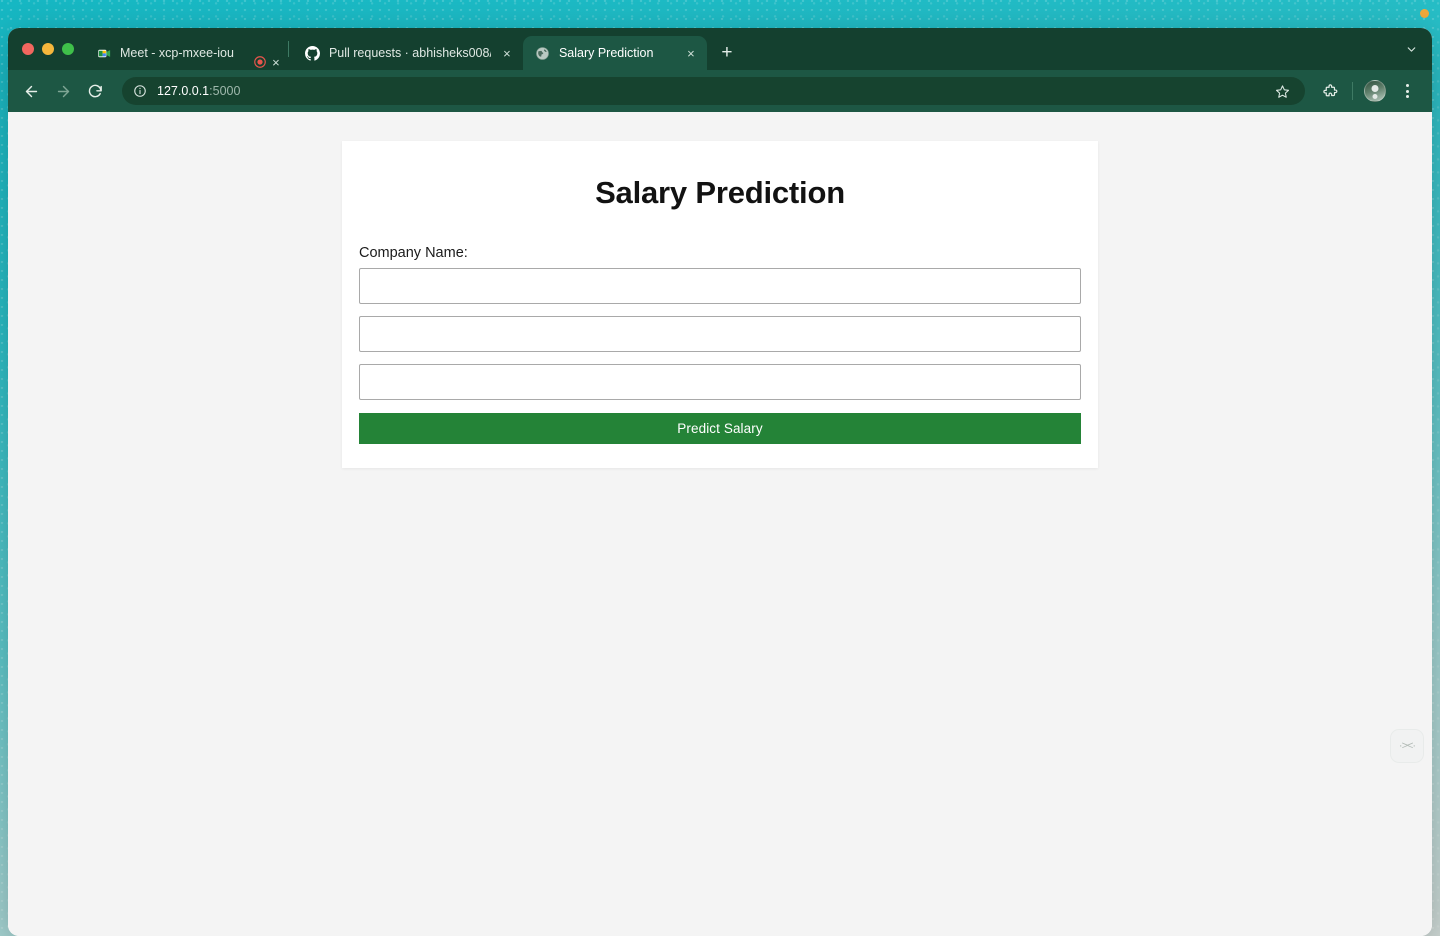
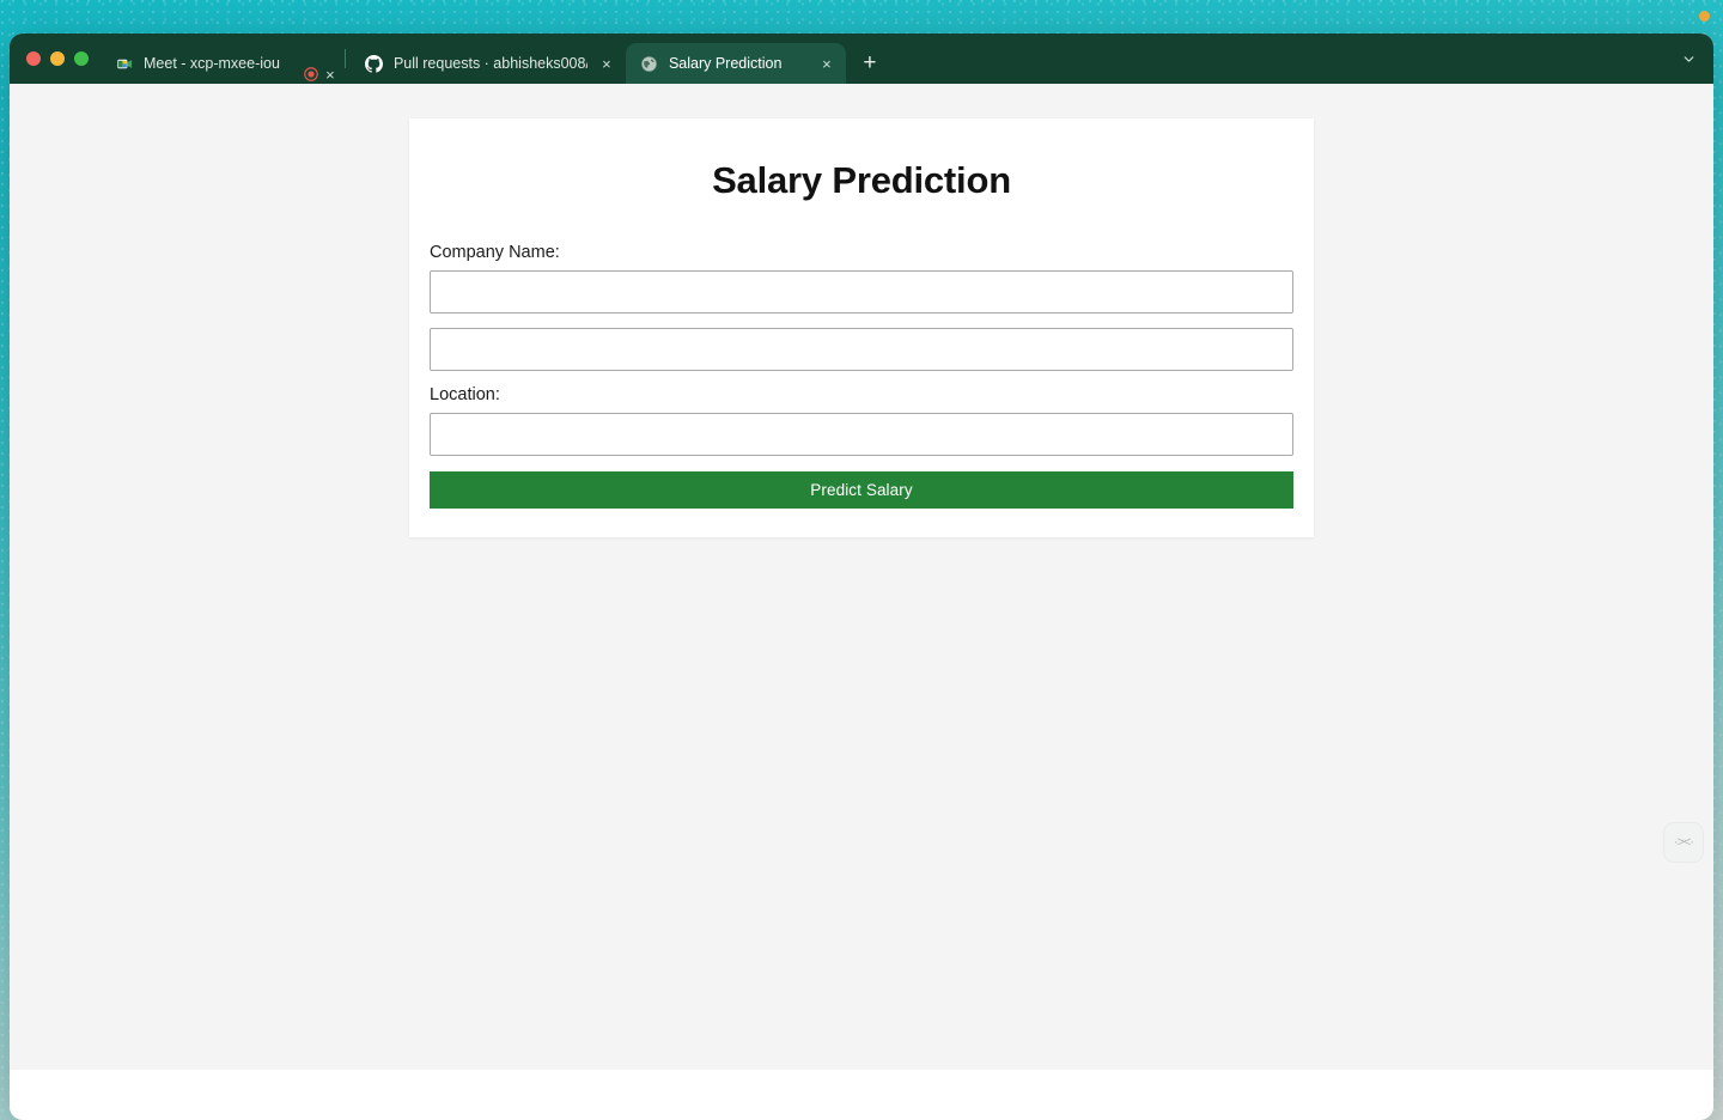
  Meet - xcp-mxee-iou
  ×
  Pull requests · abhisheks008
  ×
  Salary Prediction
  ×
  +
- 127.0.0.1:5000
  Salary Prediction
  Company Name:
+ Location:
  Predict Salary
  ·><·
